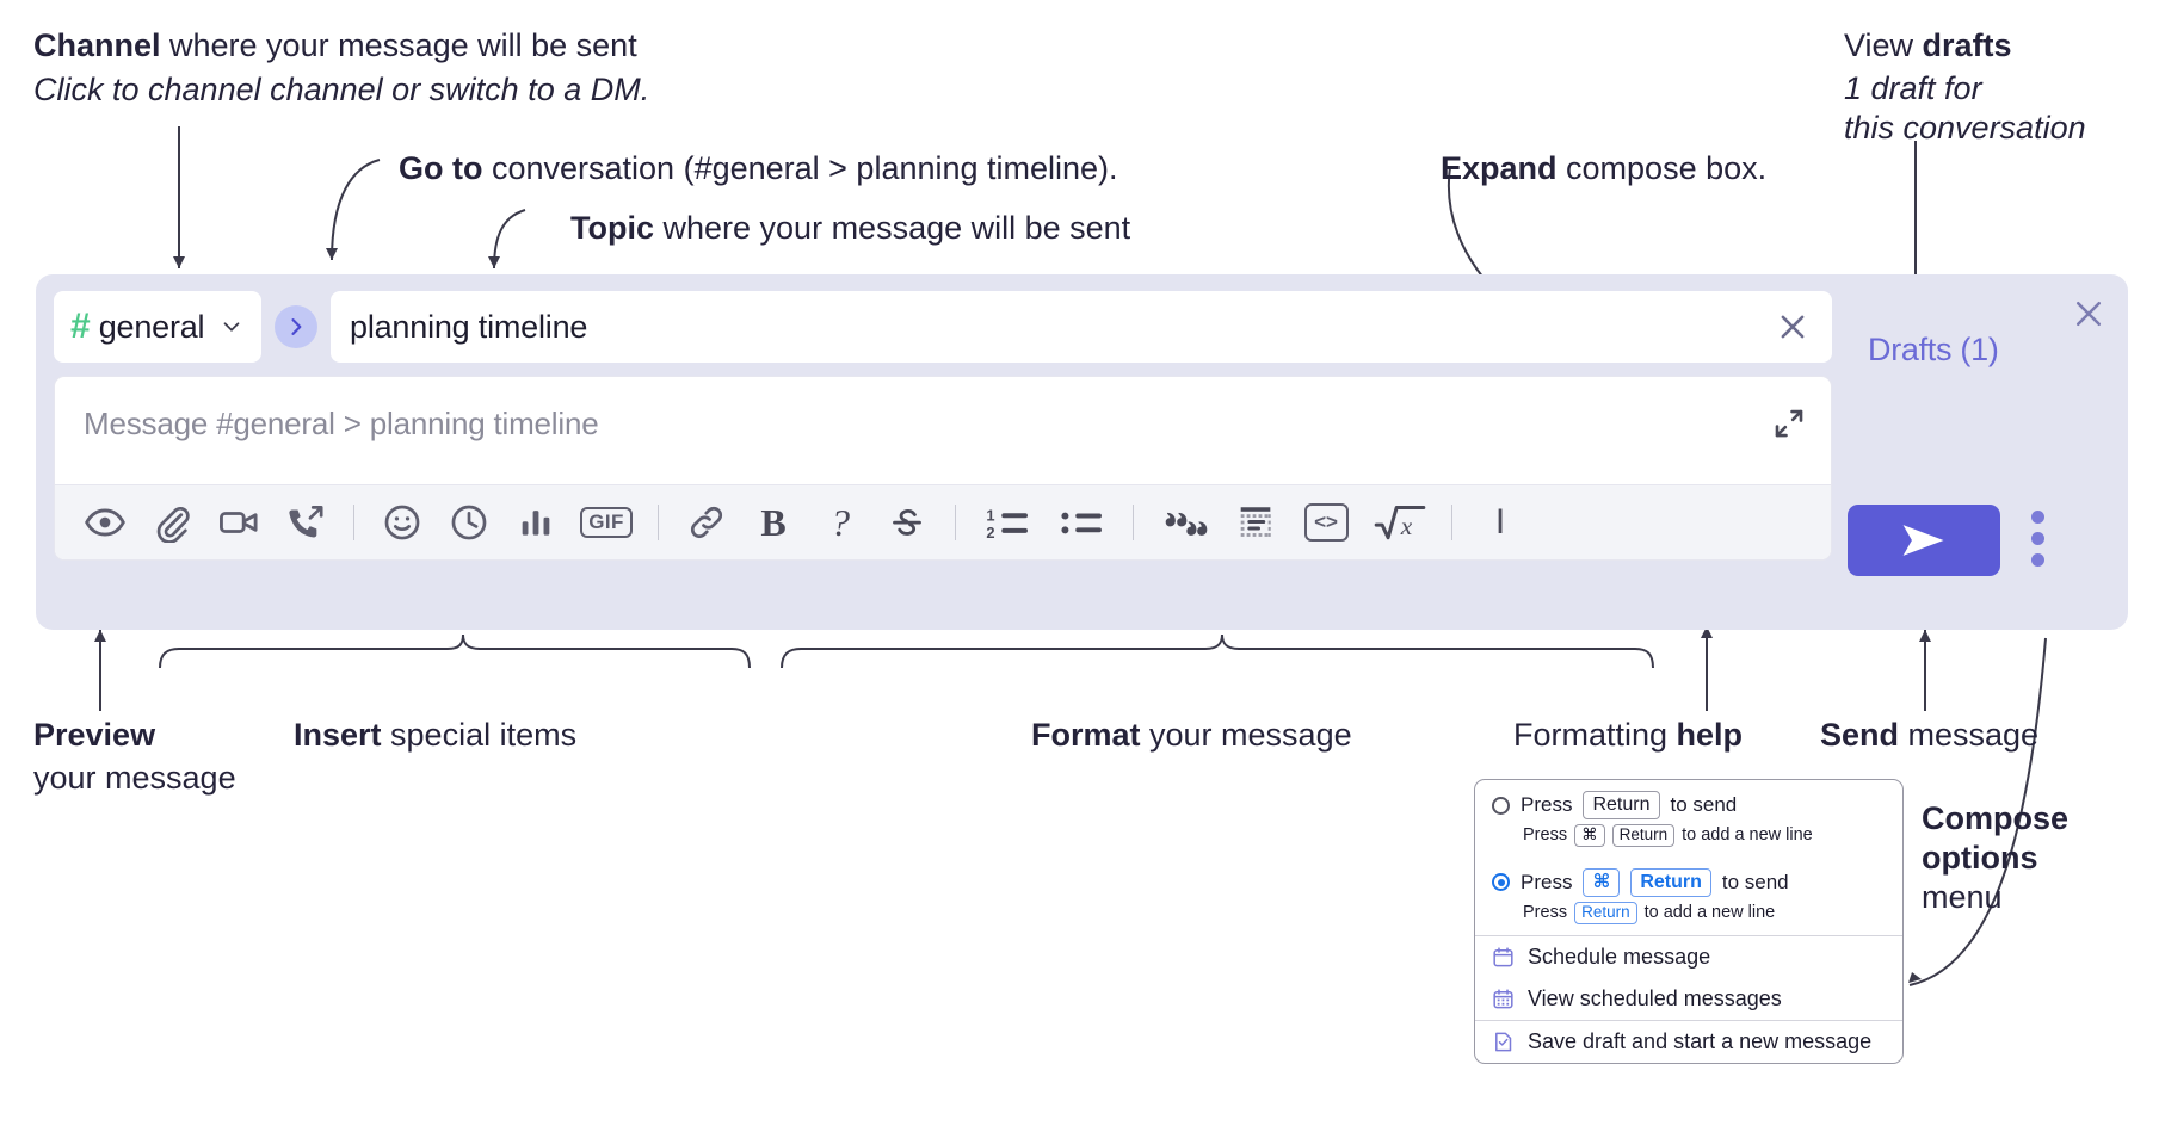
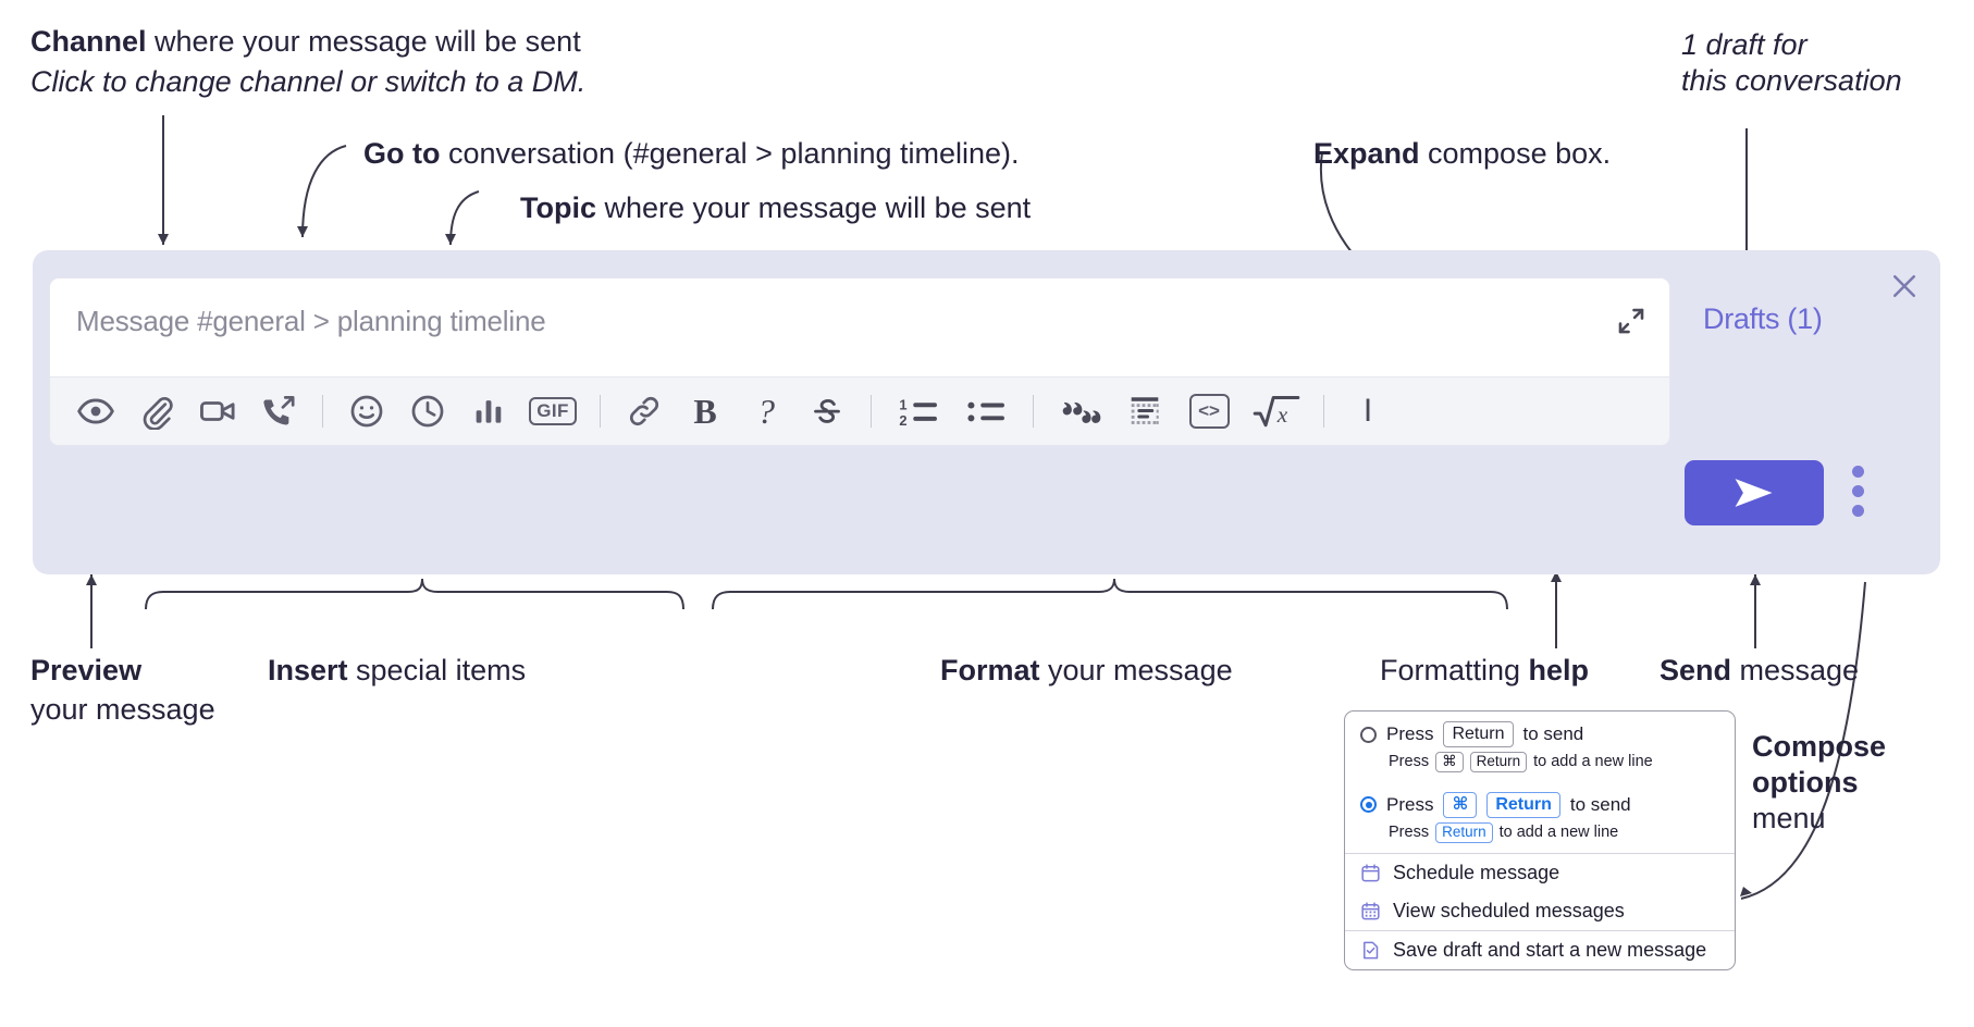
  Channel where your message will be sent
- Click to channel channel or switch to a DM.
+ Click to change channel or switch to a DM.
  Go to conversation (#general > planning timeline).
  Topic where your message will be sent
  Expand compose box.
- View drafts
  1 draft for
  this conversation
  Preview
  your message
  Insert special items
  Format your message
  Formatting help
  Send message
  Compose
  options
  menu
- #
- general
- planning timeline
  Message #general > planning timeline
  GIF
  B
  ?
  1
  2
  <>
  x
  I
  Drafts (1)
  Press
  Return
  to send
  Press
  ⌘
  Return
  to add a new line
  Press
  ⌘
  Return
  to send
  Press
  Return
  to add a new line
  Schedule message
  View scheduled messages
  Save draft and start a new message
